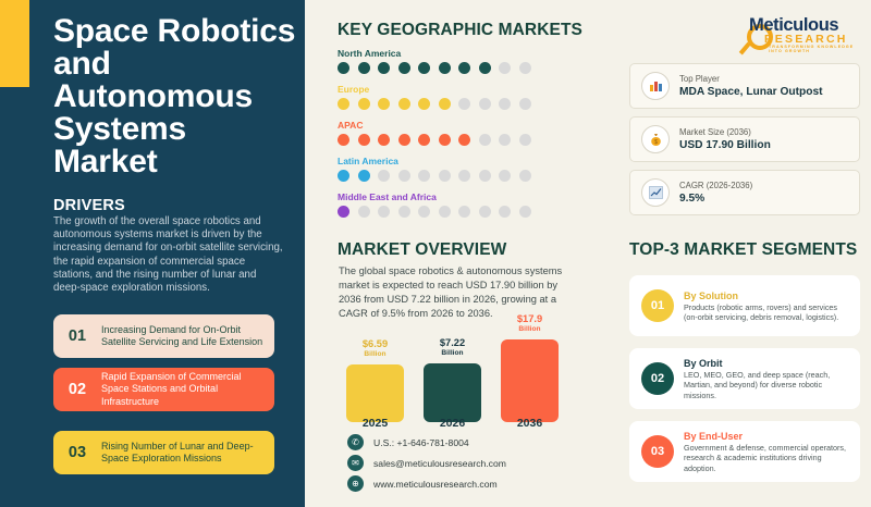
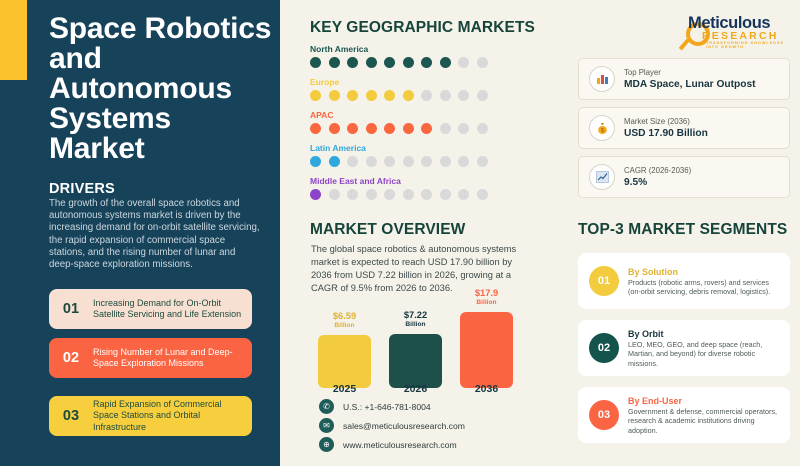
  Space Robotics and Autonomous Systems Market
  DRIVERS
  The growth of the overall space robotics and autonomous systems market is driven by the increasing demand for on-orbit satellite servicing, the rapid expansion of commercial space stations, and the rising number of lunar and deep-space exploration missions.
  01
  Increasing Demand for On-Orbit Satellite Servicing and Life Extension
  02
- Rapid Expansion of Commercial Space Stations and Orbital Infrastructure
+ Rising Number of Lunar and Deep-Space Exploration Missions
  03
- Rising Number of Lunar and Deep-Space Exploration Missions
+ Rapid Expansion of Commercial Space Stations and Orbital Infrastructure
  Meticulous
  RESEARCH
  KEY GEOGRAPHIC MARKETS
  North America
  Europe
  APAC
  Latin America
  Middle East and Africa
  Top Player
  MDA Space, Lunar Outpost
  Market Size (2036)
  USD 17.90 Billion
  CAGR (2026-2036)
  9.5%
  MARKET OVERVIEW
  The global space robotics & autonomous systems market is expected to reach USD 17.90 billion by 2036 from USD 7.22 billion in 2026, growing at a CAGR of 9.5% from 2026 to 2036.
  $6.59
  $7.22
  $17.9
  2025
  2026
  2036
  ✆
  U.S.: +1-646-781-8004
  ✉
  sales@meticulousresearch.com
  ⊕
  www.meticulousresearch.com
  TOP-3 MARKET SEGMENTS
  01
  By Solution
  Products (robotic arms, rovers) and services (on-orbit servicing, debris removal, logistics).
  02
  By Orbit
  LEO, MEO, GEO, and deep space (reach, Martian, and beyond) for diverse robotic missions.
  03
  By End-User
  Government & defense, commercial operators, research & academic institutions driving adoption.
